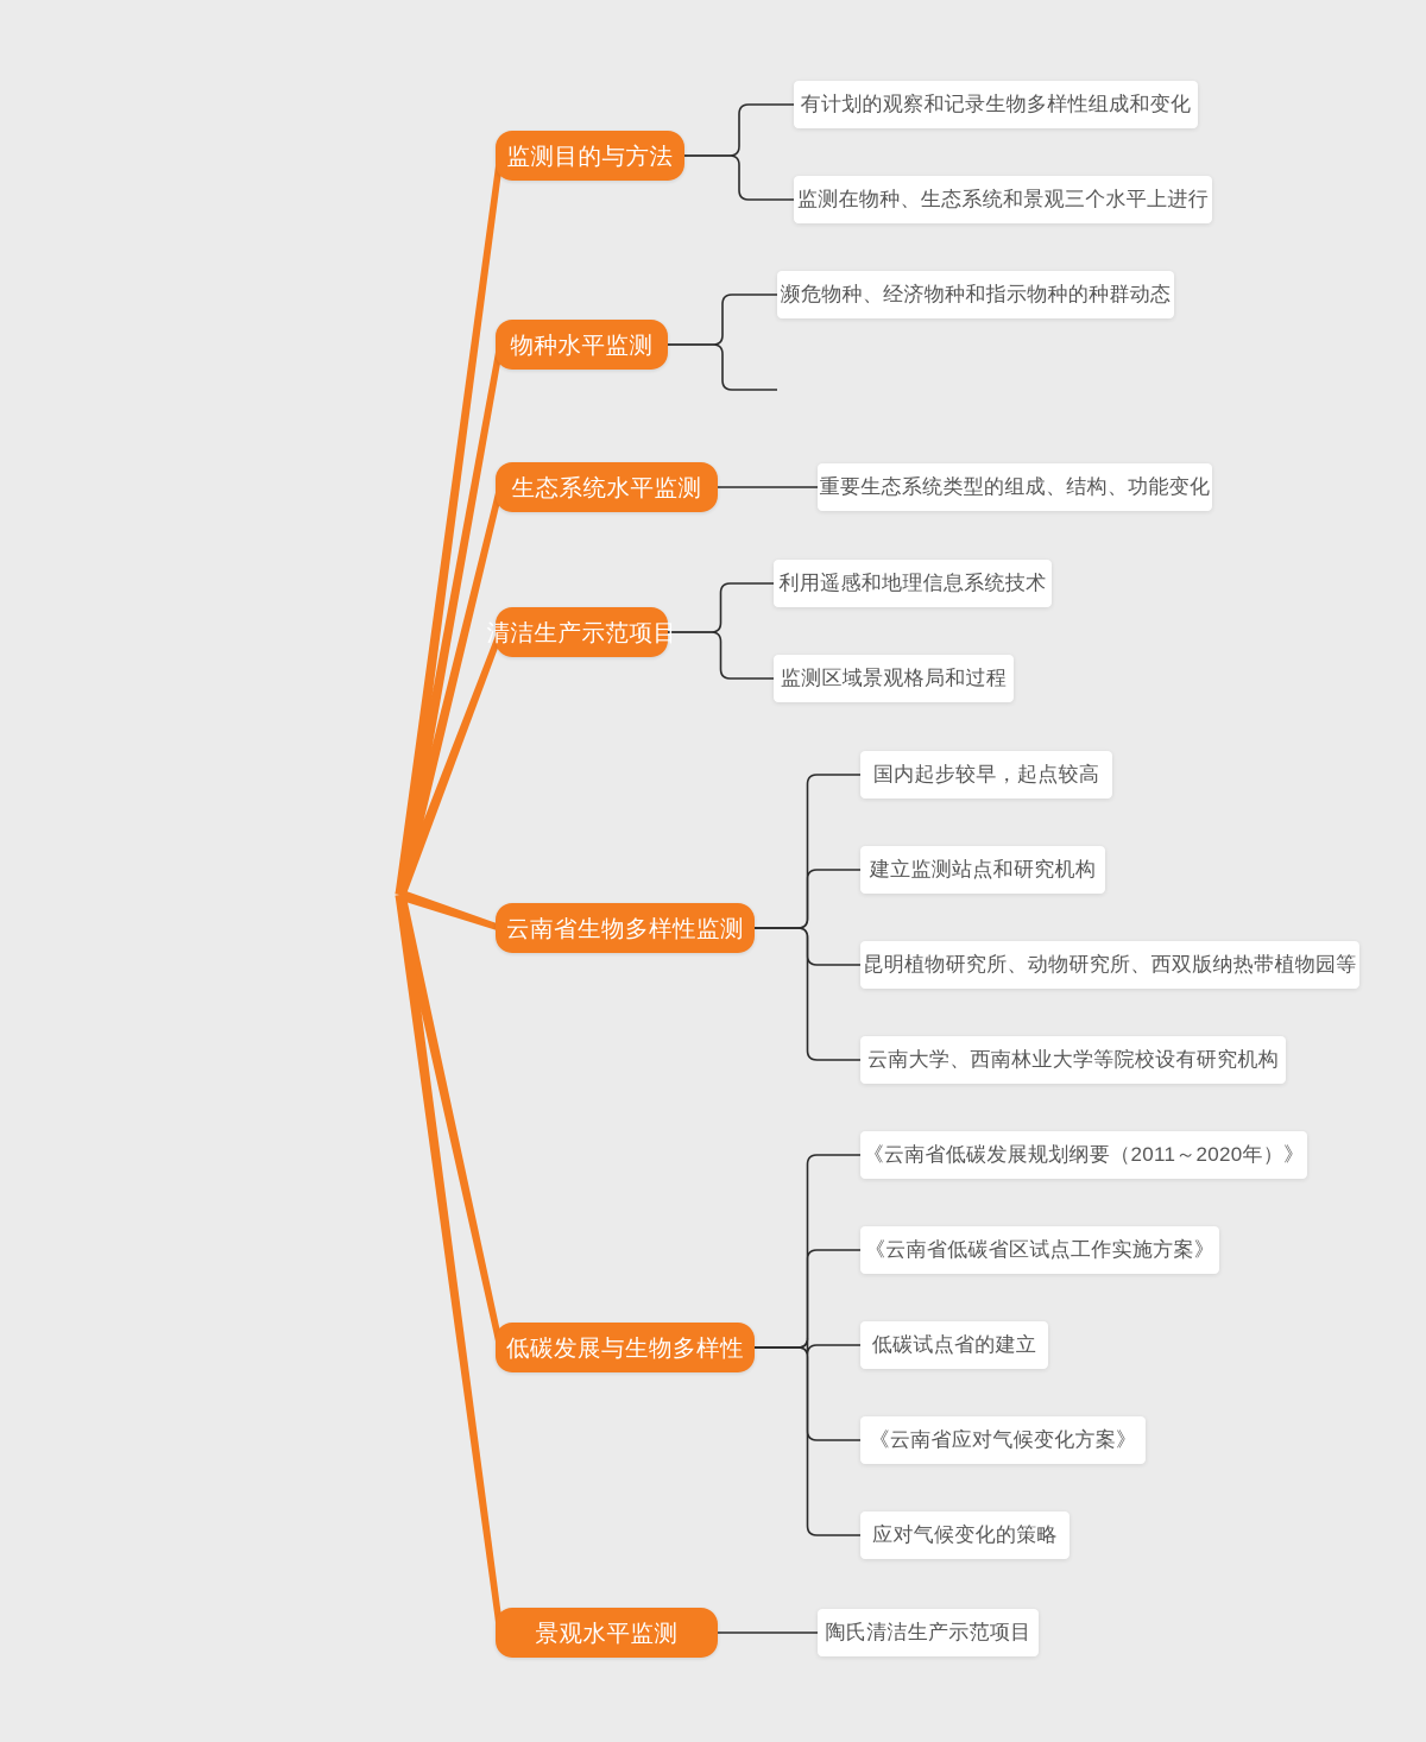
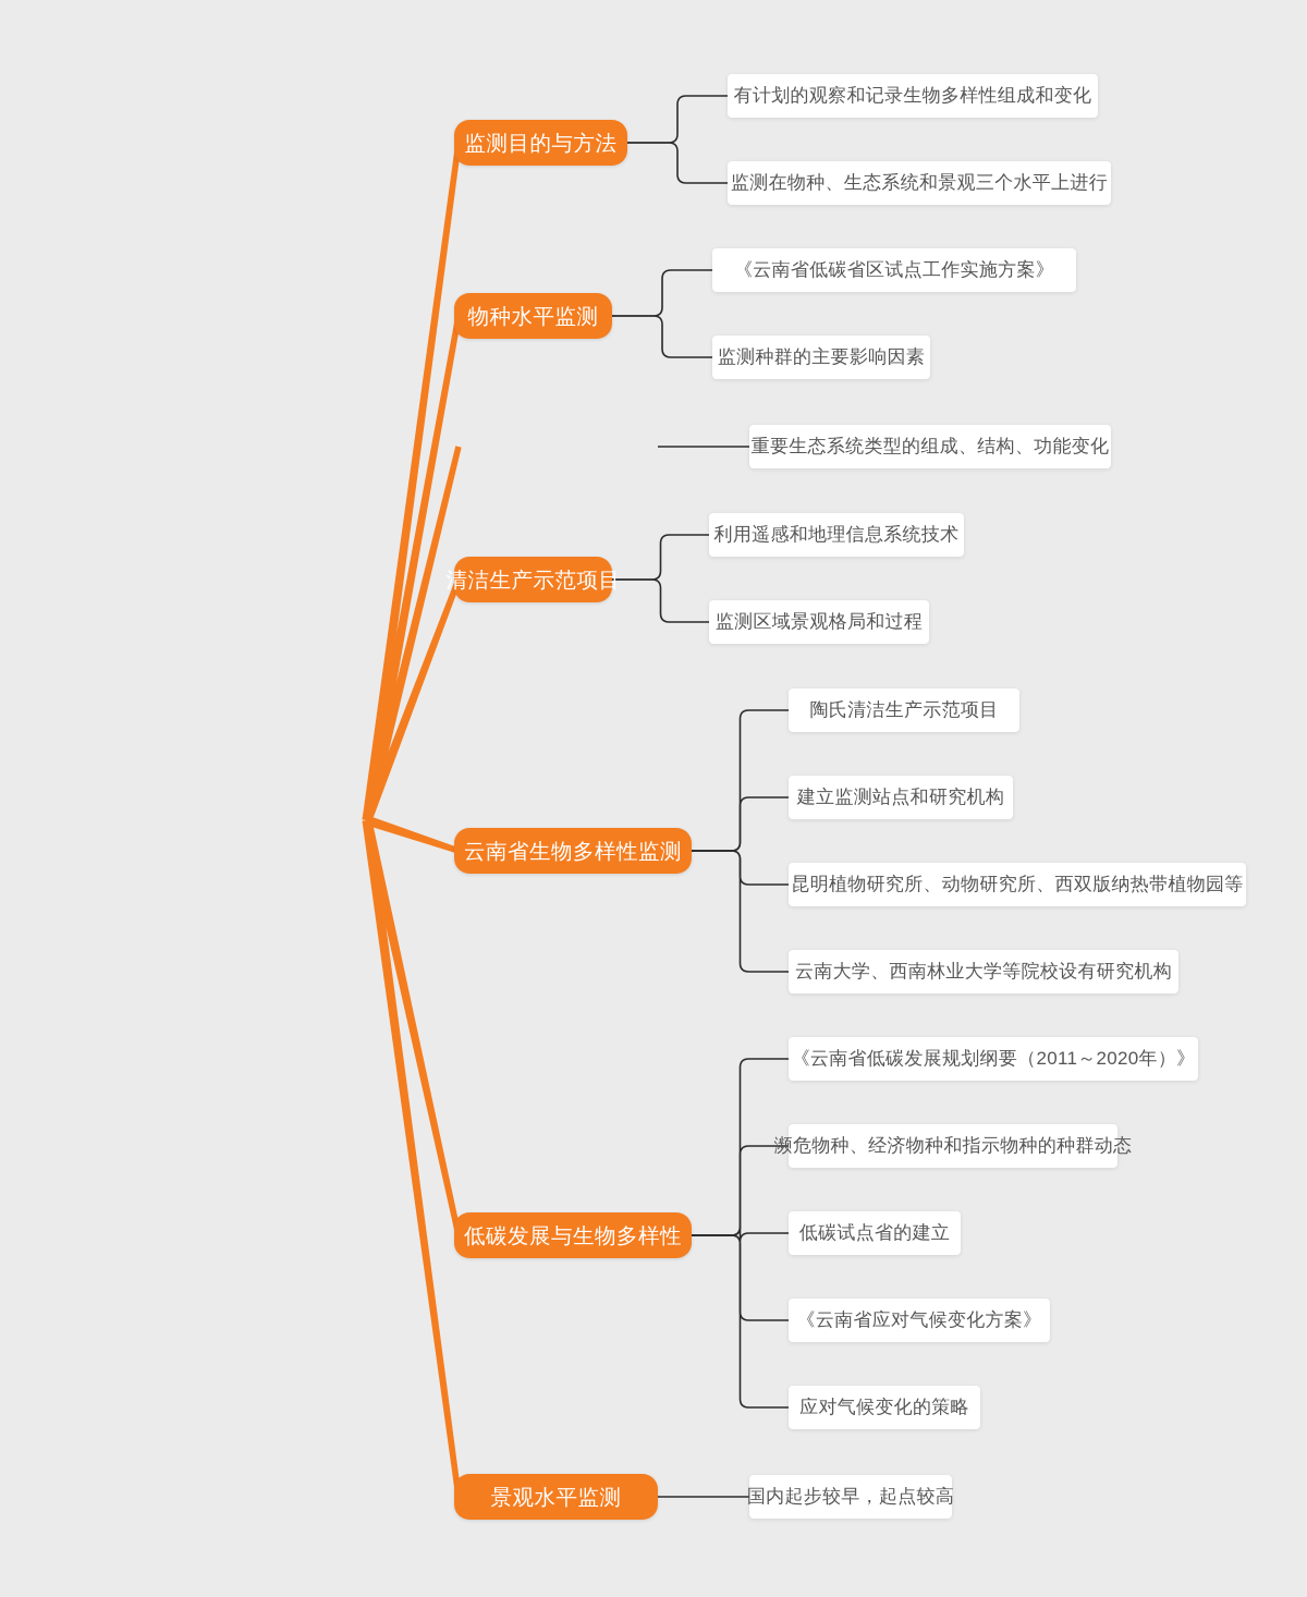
  有计划的观察和记录生物多样性组成和变化
  监测在物种、生态系统和景观三个水平上进行
  监测目的与方法
- 濒危物种、经济物种和指示物种的种群动态
+ 《云南省低碳省区试点工作实施方案》
+ 监测种群的主要影响因素
  物种水平监测
  重要生态系统类型的组成、结构、功能变化
- 生态系统水平监测
  利用遥感和地理信息系统技术
  监测区域景观格局和过程
  清洁生产示范项目
- 国内起步较早，起点较高
+ 陶氏清洁生产示范项目
  建立监测站点和研究机构
  昆明植物研究所、动物研究所、西双版纳热带植物园等
  云南大学、西南林业大学等院校设有研究机构
  云南省生物多样性监测
  《云南省低碳发展规划纲要（2011～2020年）》
- 《云南省低碳省区试点工作实施方案》
+ 濒危物种、经济物种和指示物种的种群动态
  低碳试点省的建立
  《云南省应对气候变化方案》
  应对气候变化的策略
  低碳发展与生物多样性
- 陶氏清洁生产示范项目
+ 国内起步较早，起点较高
  景观水平监测
